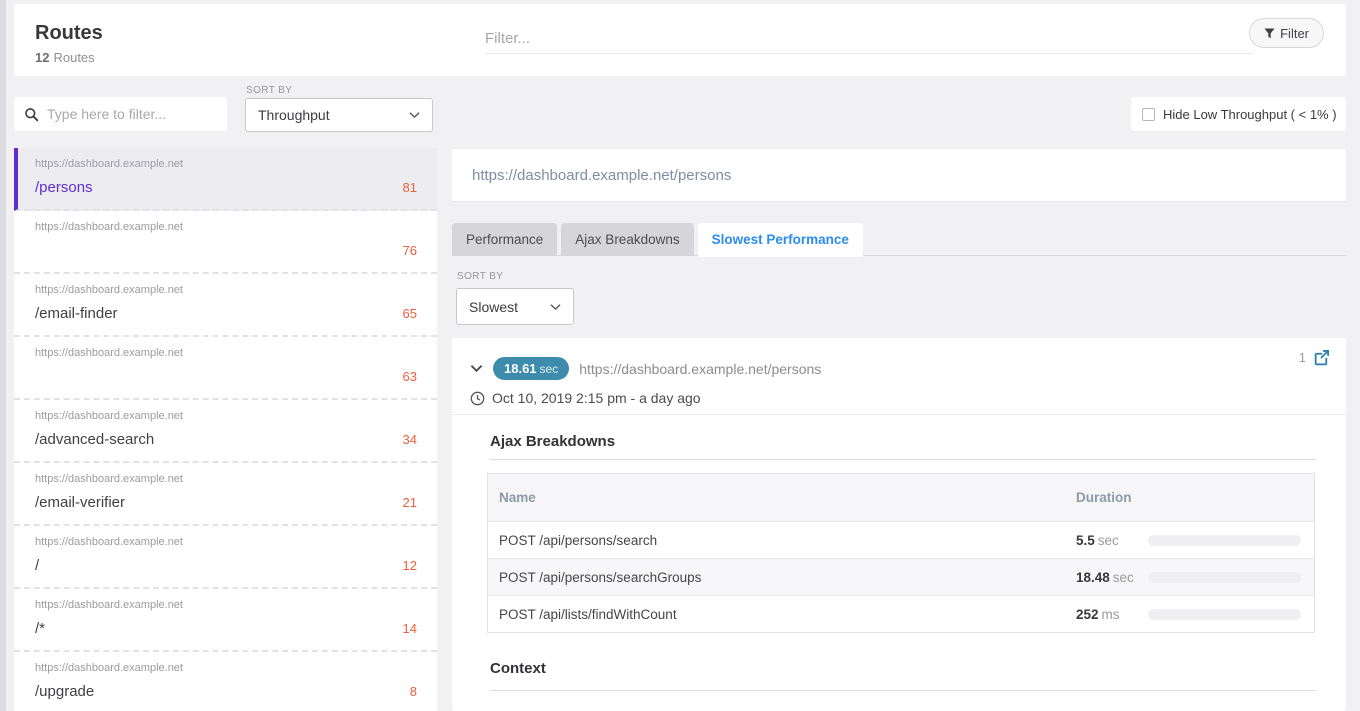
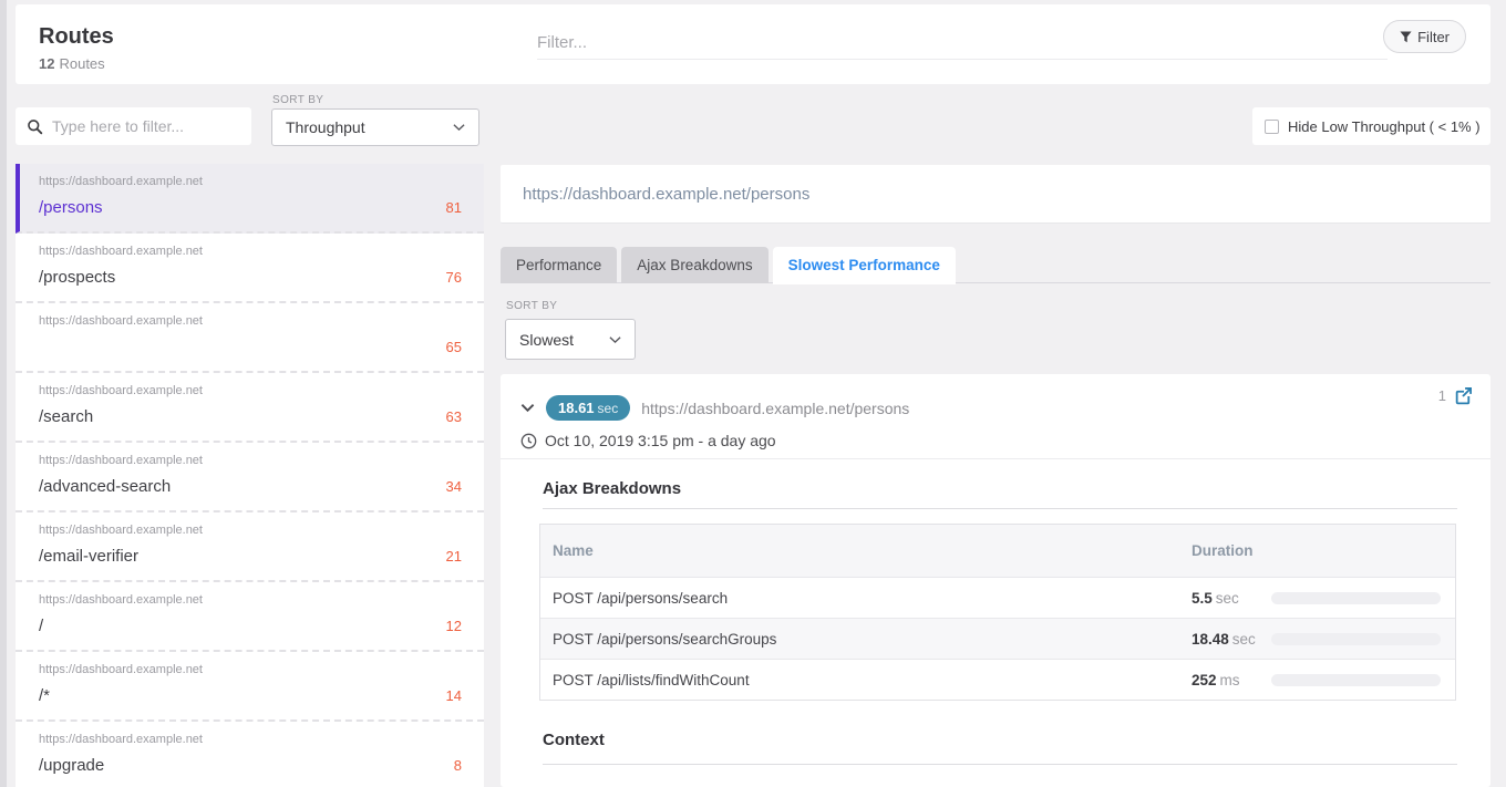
  Routes
  12 Routes
  Filter...
  Filter
  Type here to filter...
  SORT BY
  Throughput
  Hide Low Throughput ( < 1% )
  https://dashboard.example.net
  /persons
  81
  https://dashboard.example.net
+ /prospects
  76
  https://dashboard.example.net
- /email-finder
  65
  https://dashboard.example.net
+ /search
  63
  https://dashboard.example.net
  /advanced-search
  34
  https://dashboard.example.net
  /email-verifier
  21
  https://dashboard.example.net
  /
  12
  https://dashboard.example.net
  /*
  14
  https://dashboard.example.net
  /upgrade
  8
  https://dashboard.example.net/persons
  Performance
  Ajax Breakdowns
  Slowest Performance
  SORT BY
  Slowest
  1
  18.61 sec
  https://dashboard.example.net/persons
- Oct 10, 2019 2:15 pm - a day ago
+ Oct 10, 2019 3:15 pm - a day ago
  Ajax Breakdowns
  Name
  Duration
  POST /api/persons/search
  5.5 sec
  POST /api/persons/searchGroups
  18.48 sec
  POST /api/lists/findWithCount
  252 ms
  Context
